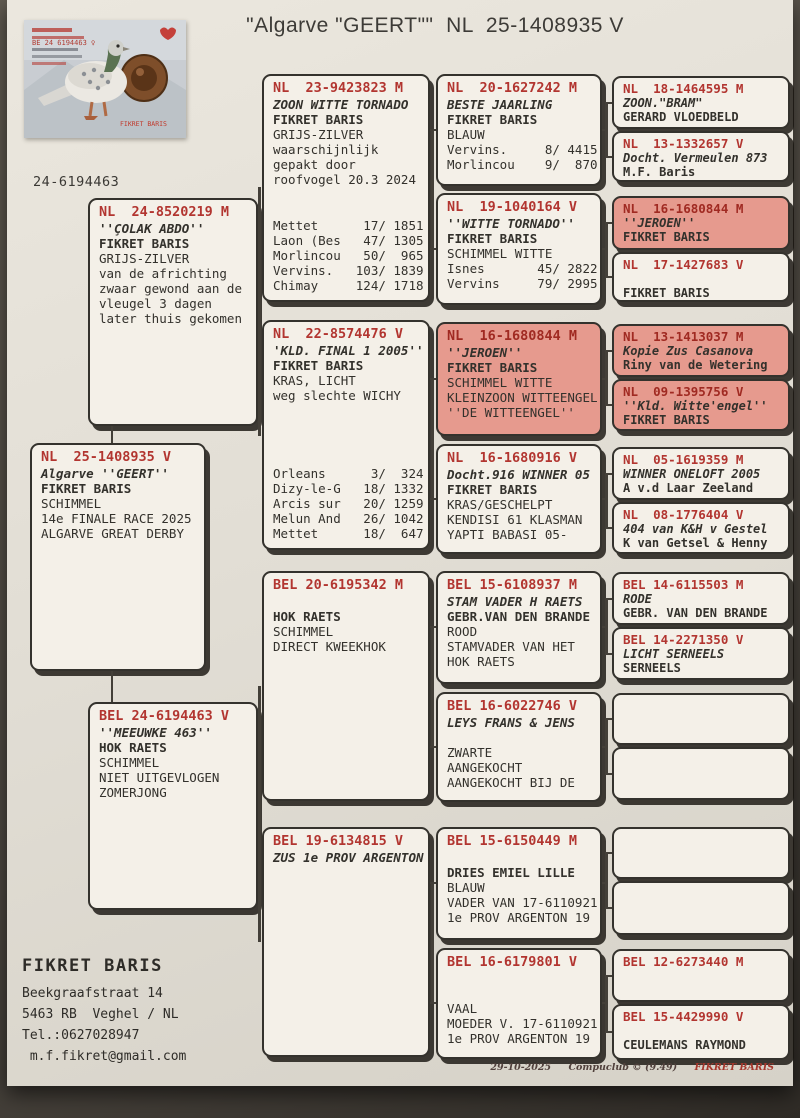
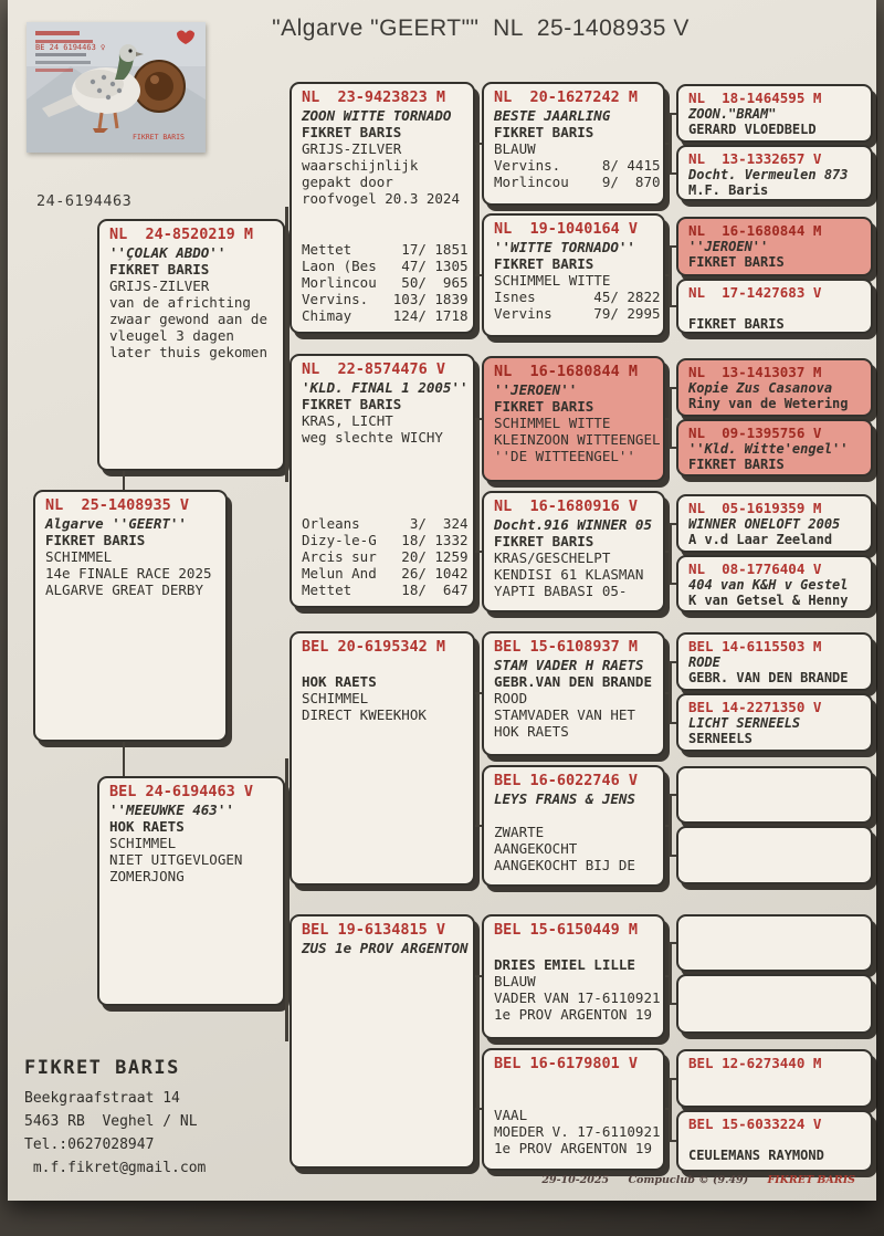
  "Algarve "GEERT"" NL 25-1408935 V
  BE 24 6194463 ♀
  FIKRET BARIS
  24-6194463
  NL 25-1408935 V
  Algarve ''GEERT''
  FIKRET BARIS
  SCHIMMEL
  14e FINALE RACE 2025
  ALGARVE GREAT DERBY
  NL 24-8520219 M
  ''ÇOLAK ABDO''
  FIKRET BARIS
  GRIJS-ZILVER
  van de africhting
  zwaar gewond aan de
  vleugel 3 dagen
  later thuis gekomen
  BEL 24-6194463 V
  ''MEEUWKE 463''
  HOK RAETS
  SCHIMMEL
  NIET UITGEVLOGEN
  ZOMERJONG
  NL 23-9423823 M
  ZOON WITTE TORNADO
  FIKRET BARIS
  GRIJS-ZILVER
  waarschijnlijk
  gepakt door
  roofvogel 20.3 2024
  Mettet 17/ 1851
  Laon (Bes 47/ 1305
  Morlincou 50/ 965
  Vervins. 103/ 1839
  Chimay 124/ 1718
  NL 22-8574476 V
  'KLD. FINAL 1 2005''
  FIKRET BARIS
  KRAS, LICHT
  weg slechte WICHY
  Orleans 3/ 324
  Dizy-le-G 18/ 1332
  Arcis sur 20/ 1259
  Melun And 26/ 1042
  Mettet 18/ 647
  BEL 20-6195342 M
  HOK RAETS
  SCHIMMEL
  DIRECT KWEEKHOK
  BEL 19-6134815 V
  ZUS 1e PROV ARGENTON
  NL 20-1627242 M
  BESTE JAARLING
  FIKRET BARIS
  BLAUW
  Vervins. 8/ 4415
  Morlincou 9/ 870
  NL 19-1040164 V
  ''WITTE TORNADO''
  FIKRET BARIS
  SCHIMMEL WITTE
  Isnes 45/ 2822
  Vervins 79/ 2995
  NL 16-1680844 M
  ''JEROEN''
  FIKRET BARIS
  SCHIMMEL WITTE
  KLEINZOON WITTEENGEL
  ''DE WITTEENGEL''
  NL 16-1680916 V
  Docht.916 WINNER 05
  FIKRET BARIS
  KRAS/GESCHELPT
  KENDISI 61 KLASMAN
  YAPTI BABASI 05-
  BEL 15-6108937 M
  STAM VADER H RAETS
  GEBR.VAN DEN BRANDE
  ROOD
  STAMVADER VAN HET
  HOK RAETS
  BEL 16-6022746 V
  LEYS FRANS & JENS
  ZWARTE
  AANGEKOCHT
  AANGEKOCHT BIJ DE
  BEL 15-6150449 M
  DRIES EMIEL LILLE
  BLAUW
  VADER VAN 17-6110921
  1e PROV ARGENTON 19
  BEL 16-6179801 V
  VAAL
  MOEDER V. 17-6110921
  1e PROV ARGENTON 19
  NL 18-1464595 M
  ZOON."BRAM"
  GERARD VLOEDBELD
  NL 13-1332657 V
  Docht. Vermeulen 873
  M.F. Baris
  NL 16-1680844 M
  ''JEROEN''
  FIKRET BARIS
  NL 17-1427683 V
  FIKRET BARIS
  NL 13-1413037 M
  Kopie Zus Casanova
  Riny van de Wetering
  NL 09-1395756 V
  ''Kld. Witte'engel''
  FIKRET BARIS
  NL 05-1619359 M
  WINNER ONELOFT 2005
  A v.d Laar Zeeland
  NL 08-1776404 V
  404 van K&H v Gestel
  K van Getsel & Henny
  BEL 14-6115503 M
  RODE
  GEBR. VAN DEN BRANDE
  BEL 14-2271350 V
  LICHT SERNEELS
  SERNEELS
  BEL 12-6273440 M
- BEL 15-4429990 V
+ BEL 15-6033224 V
  CEULEMANS RAYMOND
  FIKRET BARIS
  Beekgraafstraat 14
  5463 RB Veghel / NL
  Tel.:0627028947
  m.f.fikret@gmail.com
  29-10-2025 Compuclub © (9.49) FIKRET BARIS
